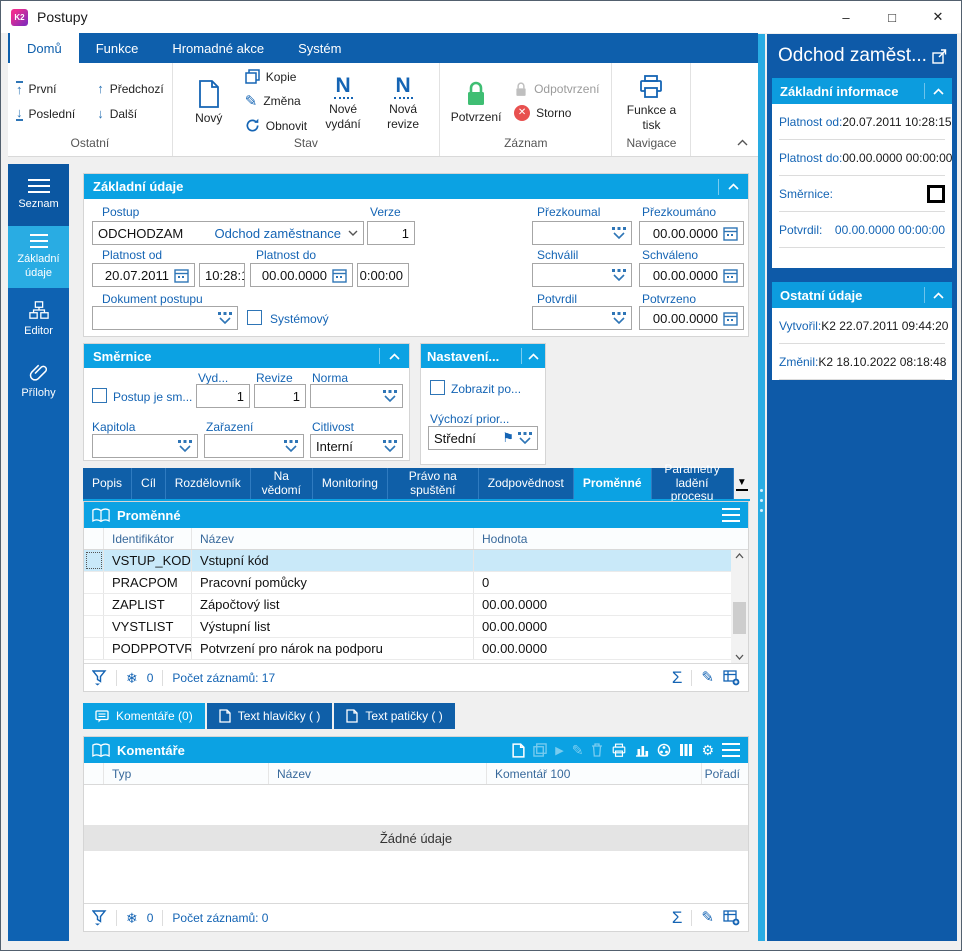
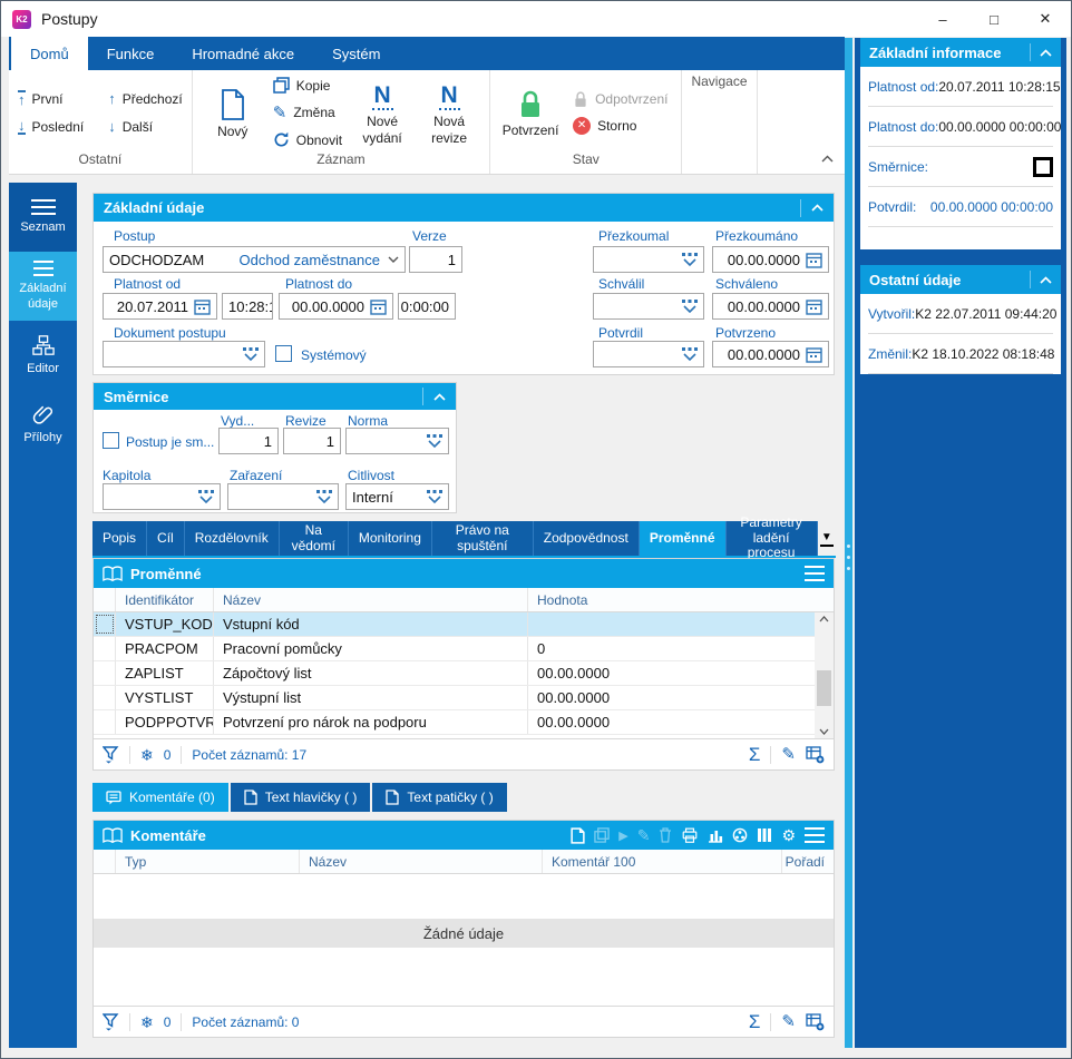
  K2
  Postupy
  –
  □
  ✕
  Domů
  Funkce
  Hromadné akce
  Systém
  ↑
  První
  ↑
  Předchozí
  ↓
  Poslední
  ↓
  Další
  Ostatní
  Nový
  Kopie
  ✎
  Změna
  Obnovit
  N
  Nové vydání
  N
  Nová revize
- Stav
+ Záznam
  Potvrzení
  Odpotvrzení
  ✕
  Storno
- Záznam
+ Stav
- Funkce a tisk
  Navigace
  Seznam
  Základní údaje
  Editor
  Přílohy
  Základní údaje
  Postup
  ODCHODZAM
  Odchod zaměstnance
  Verze
  1
  Přezkoumal
  Přezkoumáno
  00.00.0000
  Platnost od
  20.07.2011
  10:28:
  Platnost do
  00.00.0000
  0:00:00
  Schválil
  Schváleno
  00.00.0000
  Dokument postupu
  Systémový
  Potvrdil
  Potvrzeno
  00.00.0000
  Směrnice
  Postup je sm...
  Vyd...
  1
  Revize
  1
  Norma
  Kapitola
  Zařazení
  Citlivost
  Interní
- Nastavení...
- Zobrazit po...
- Výchozí prior...
- Střední
- ⚑
  Popis
  Cíl
  Rozdělovník
  Na vědomí
  Monitoring
  Právo na spuštění
  Zodpovědnost
  Proměnné
  Parametry ladění procesu
  ▼
  Proměnné
  Identifikátor
  Název
  Hodnota
  VSTUP_KOD
  Vstupní kód
  PRACPOM
  Pracovní pomůcky
  0
  ZAPLIST
  Zápočtový list
  00.00.0000
  VYSTLIST
  Výstupní list
  00.00.0000
  PODPPOTVR
  Potvrzení pro nárok na podporu
  00.00.0000
  ❄
  0
  Počet záznamů: 17
  Σ
  ✎
  Komentáře (0)
  Text hlavičky ( )
  Text patičky ( )
  Komentáře
  ▶
  ✎
  ⚙
  Typ
  Název
  Komentář 100
  Pořadí
  Žádné údaje
  ❄
  0
  Počet záznamů: 0
  Σ
  ✎
- Odchod zaměst...
  Základní informace
  Platnost od:
  20.07.2011 10:28:15
  Platnost do:
  00.00.0000 00:00:00
  Směrnice:
  Potvrdil:
  00.00.0000 00:00:00
  Ostatní údaje
  Vytvořil:
  K2 22.07.2011 09:44:20
  Změnil:
  K2 18.10.2022 08:18:48
